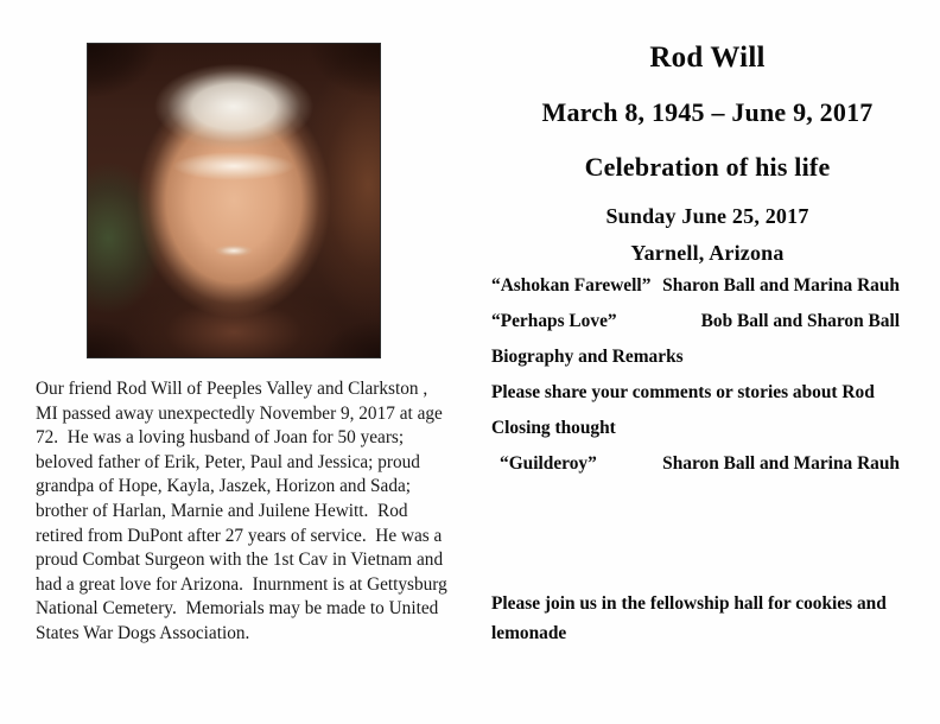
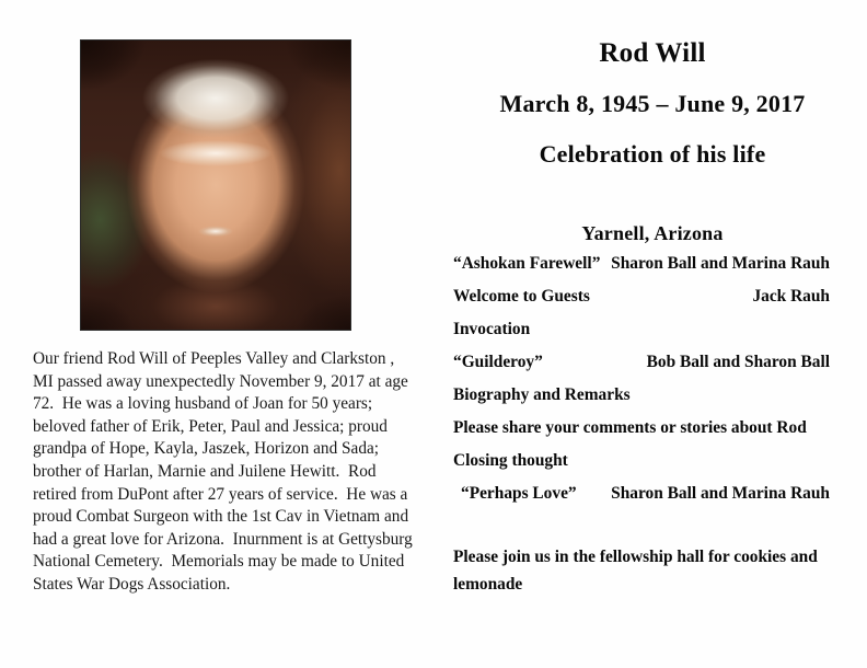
  Our friend Rod Will of Peeples Valley and Clarkston , MI passed away unexpectedly November 9, 2017 at age 72. He was a loving husband of Joan for 50 years; beloved father of Erik, Peter, Paul and Jessica; proud grandpa of Hope, Kayla, Jaszek, Horizon and Sada; brother of Harlan, Marnie and Juilene Hewitt. Rod retired from DuPont after 27 years of service. He was a proud Combat Surgeon with the 1st Cav in Vietnam and had a great love for Arizona. Inurnment is at Gettysburg National Cemetery. Memorials may be made to United States War Dogs Association.
  Rod Will
  March 8, 1945 – June 9, 2017
  Celebration of his life
- Sunday June 25, 2017
  Yarnell, Arizona
  “Ashokan Farewell”
  Sharon Ball and Marina Rauh
+ Welcome to Guests
+ Jack Rauh
+ Invocation
- “Perhaps Love”
+ “Guilderoy”
  Bob Ball and Sharon Ball
  Biography and Remarks
  Please share your comments or stories about Rod
  Closing thought
- “Guilderoy”
+ “Perhaps Love”
  Sharon Ball and Marina Rauh
  Please join us in the fellowship hall for cookies and lemonade
